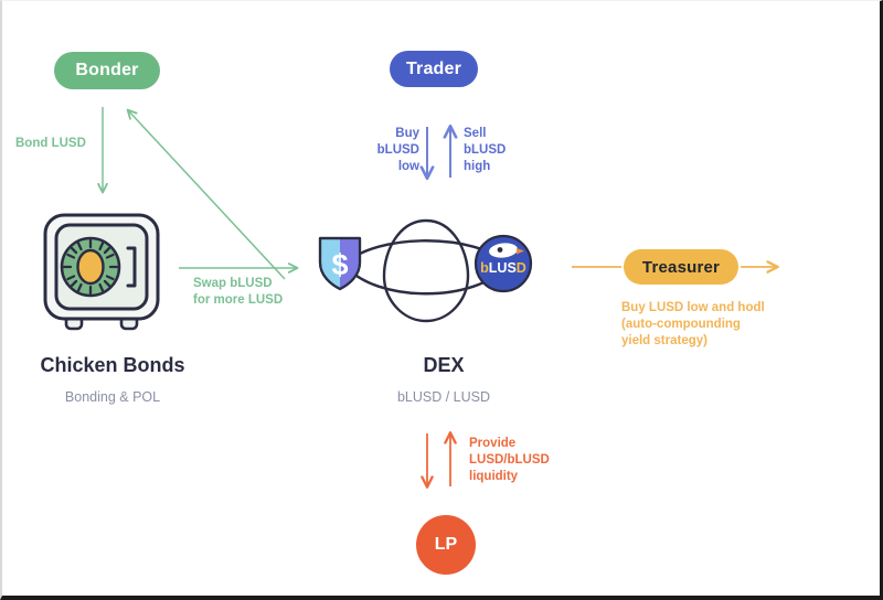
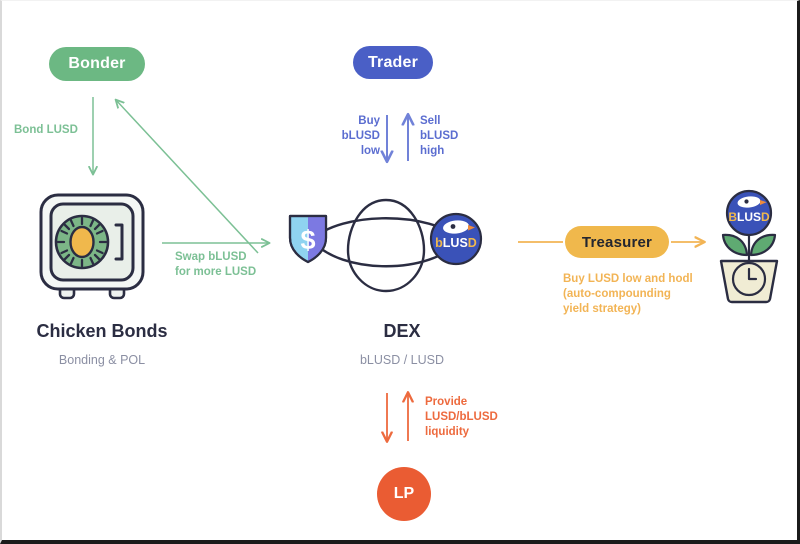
  Bonder
  Trader
  Treasurer
  LP
  Chicken Bonds
  Bonding & POL
  $
  bLUSD
  DEX
  bLUSD / LUSD
+ BLUSD
  Bond LUSD
  Swap bLUSD
  for more LUSD
  Buy
  bLUSD
  low
  Sell
  bLUSD
  high
  Buy LUSD low and hodl
  (auto-compounding
  yield strategy)
  Provide
  LUSD/bLUSD
  liquidity
